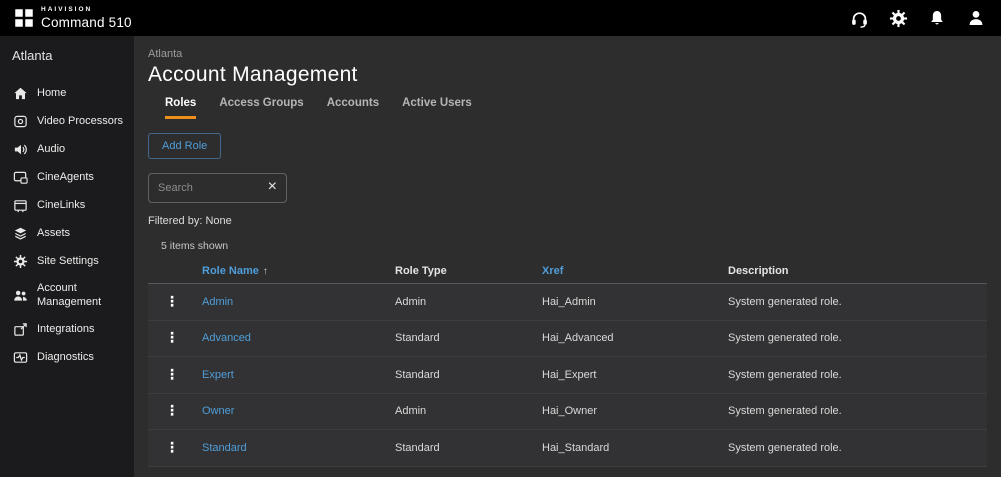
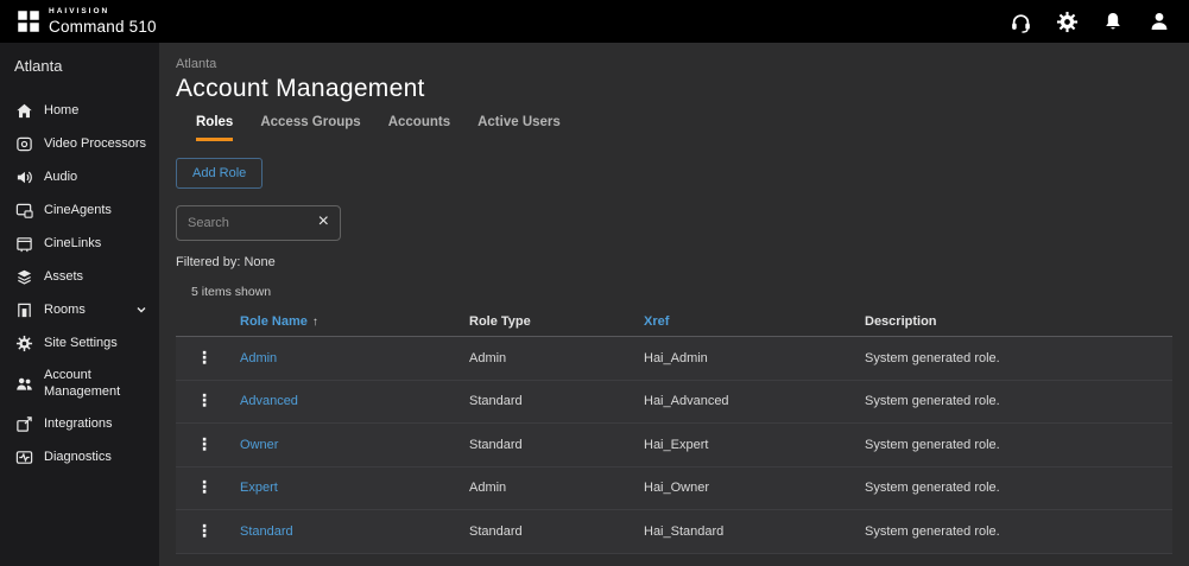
  Command 510
  Atlanta
  Home
  Video Processors
  Audio
  CineAgents
  CineLinks
  Assets
+ Rooms
  Site Settings
  Account Management
  Integrations
  Diagnostics
  Atlanta
  Account Management
  Roles
  Access Groups
  Accounts
  Active Users
  Add Role
  Search
  ×
  Filtered by: None
  5 items shown
  Role Name ↑
  Role Type
  Xref
  Description
  ⋮
  Admin
  Admin
  Hai_Admin
  System generated role.
  ⋮
  Advanced
  Standard
  Hai_Advanced
  System generated role.
  ⋮
- Expert
+ Owner
  Standard
  Hai_Expert
  System generated role.
  ⋮
- Owner
+ Expert
  Admin
  Hai_Owner
  System generated role.
  ⋮
  Standard
  Standard
  Hai_Standard
  System generated role.
